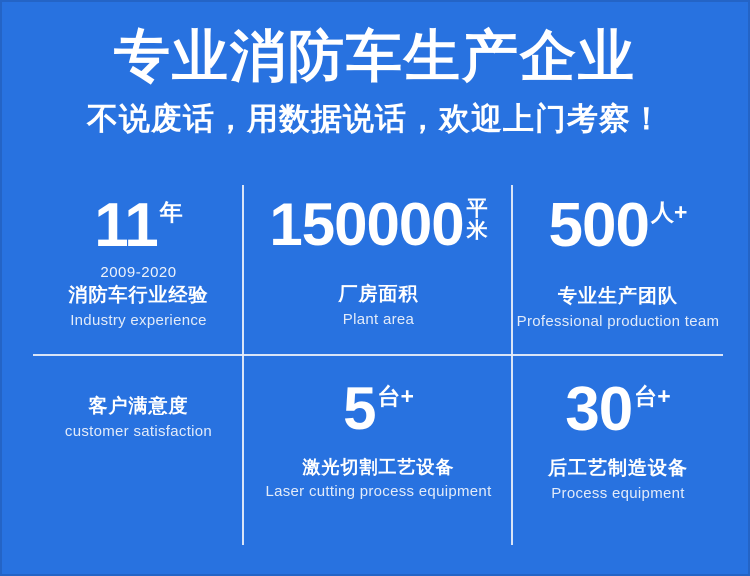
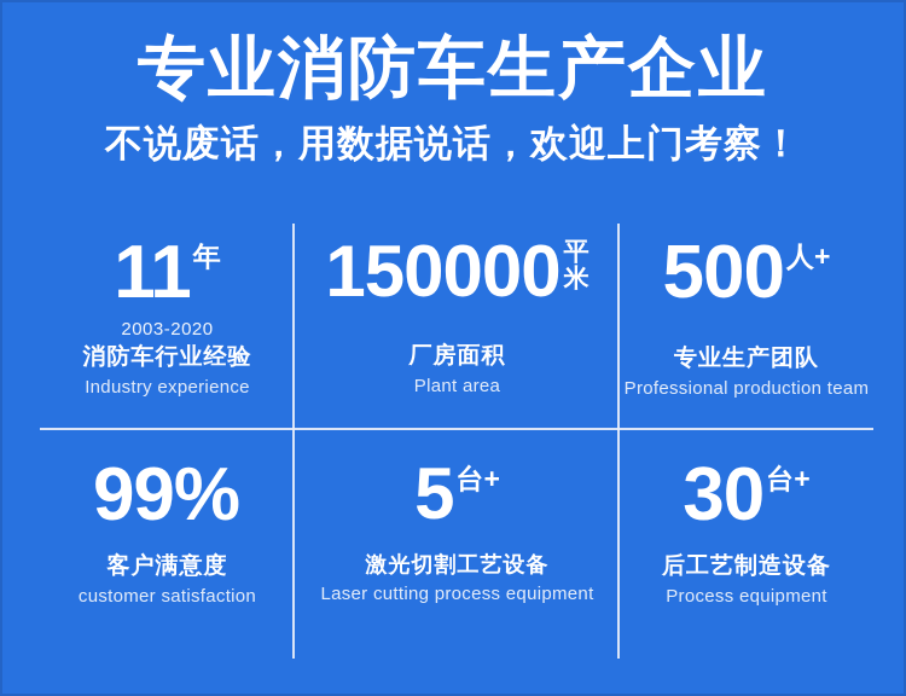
  专业消防车生产企业
  不说废话，用数据说话，欢迎上门考察！
  11
  年
- 2009-2020
+ 2003-2020
  消防车行业经验
  Industry experience
  150000
  平
  米
  厂房面积
  Plant area
  500
  人+
  专业生产团队
  Professional production team
+ 99%
  客户满意度
  customer satisfaction
  5
  台+
  激光切割工艺设备
  Laser cutting process equipment
  30
  台+
  后工艺制造设备
  Process equipment
